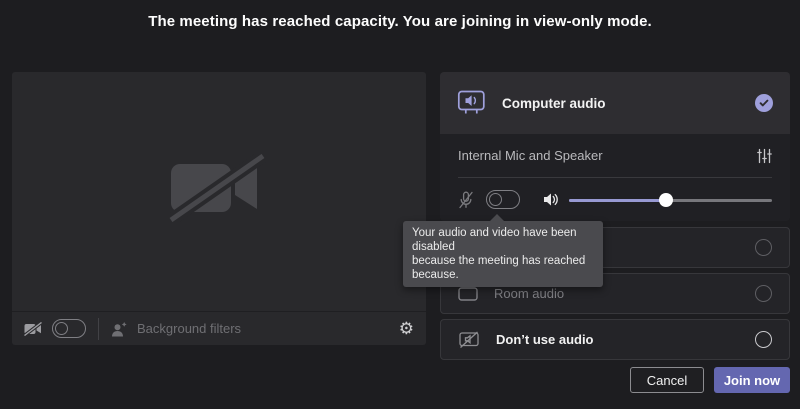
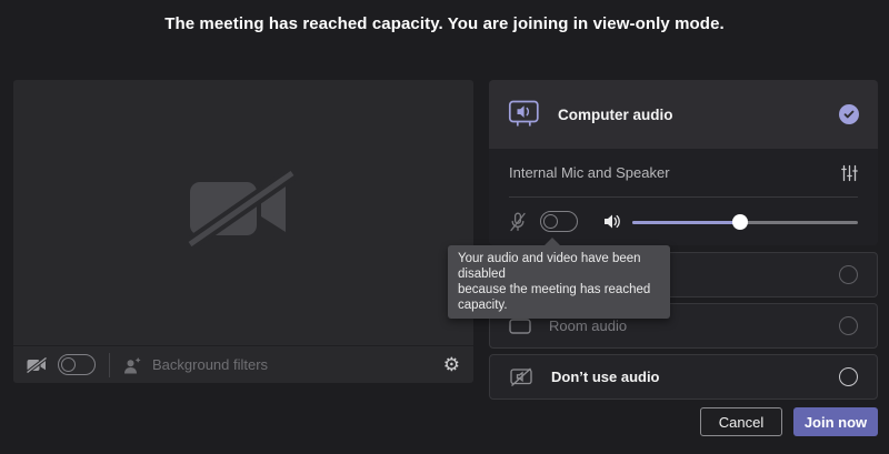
  The meeting has reached capacity. You are joining in view-only mode.
  Background filters
  ⚙
  Computer audio
  Internal Mic and Speaker
  Room audio
  Don’t use audio
  Your audio and video have been disabled
- because the meeting has reached because.
+ because the meeting has reached capacity.
  Cancel
  Join now
